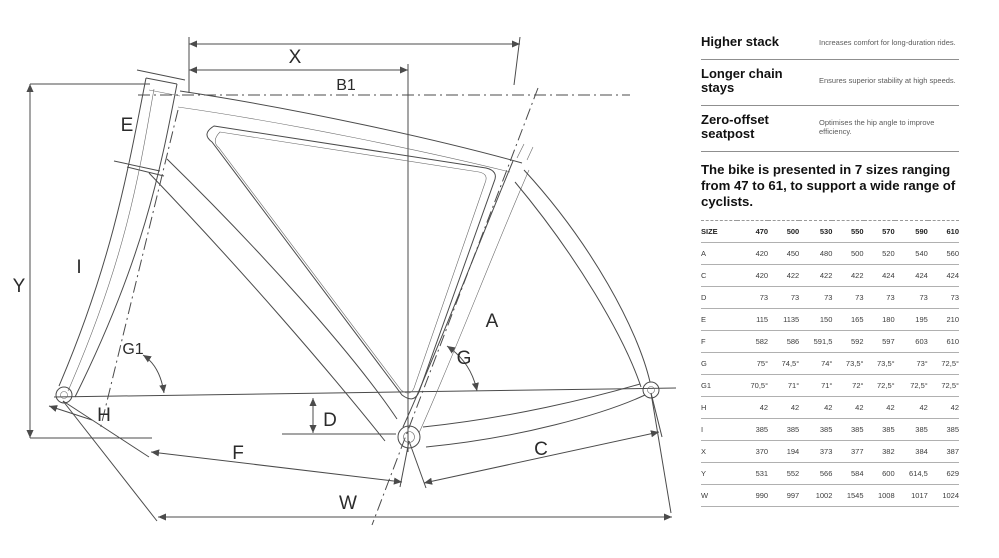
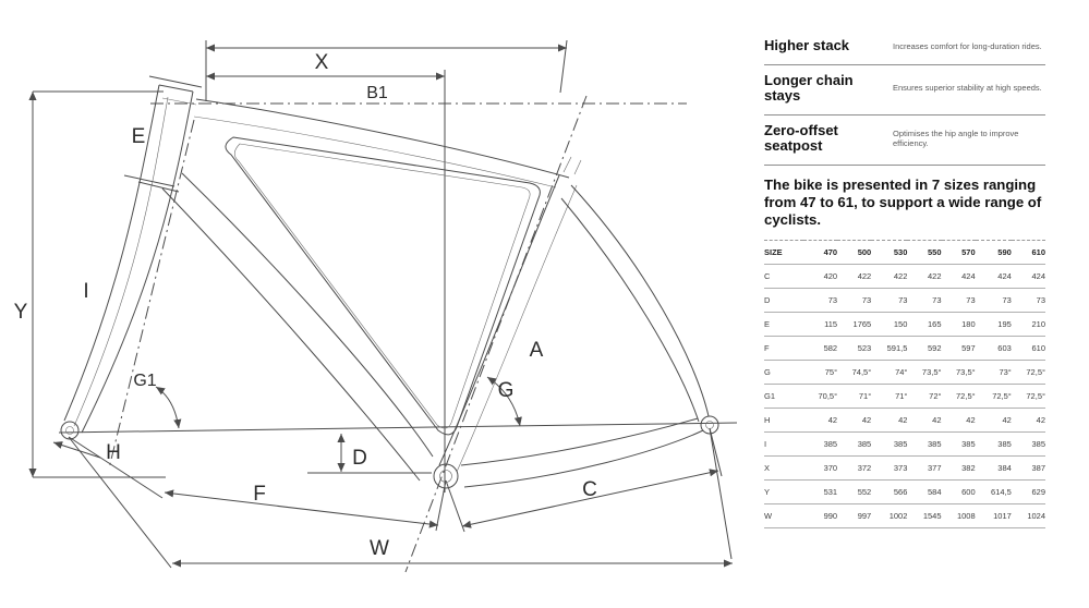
  X
  B1
  E
  I
  Y
  G1
  H
  D
  F
  W
  A
  G
  C
  Higher stack
  Increases comfort for long-duration rides.
  Longer chain stays
  Ensures superior stability at high speeds.
  Zero-offset seatpost
  Optimises the hip angle to improve efficiency.
  The bike is presented in 7 sizes ranging from 47 to 61, to support a wide range of cyclists.
  SIZE	470	500	530	550	570	590	610
- A	420	450	480	500	520	540	560
  C	420	422	422	422	424	424	424
  D	73	73	73	73	73	73	73
- E	115	1135	150	165	180	195	210
+ E	115	1765	150	165	180	195	210
- F	582	586	591,5	592	597	603	610
+ F	582	523	591,5	592	597	603	610
  G	75°	74,5°	74°	73,5°	73,5°	73°	72,5°
  G1	70,5°	71°	71°	72°	72,5°	72,5°	72,5°
  H	42	42	42	42	42	42	42
  I	385	385	385	385	385	385	385
- X	370	194	373	377	382	384	387
+ X	370	372	373	377	382	384	387
  Y	531	552	566	584	600	614,5	629
  W	990	997	1002	1545	1008	1017	1024
